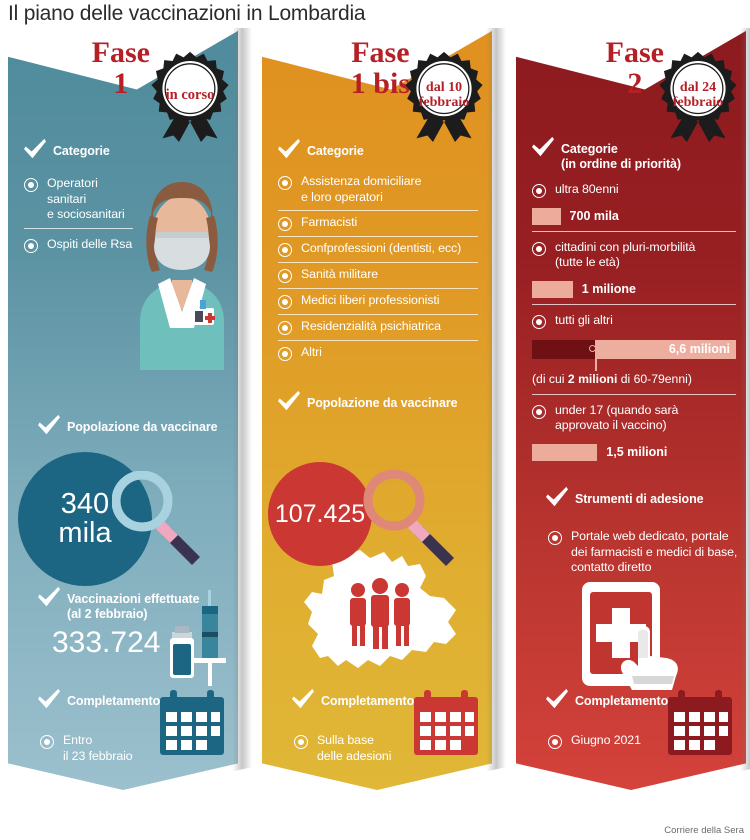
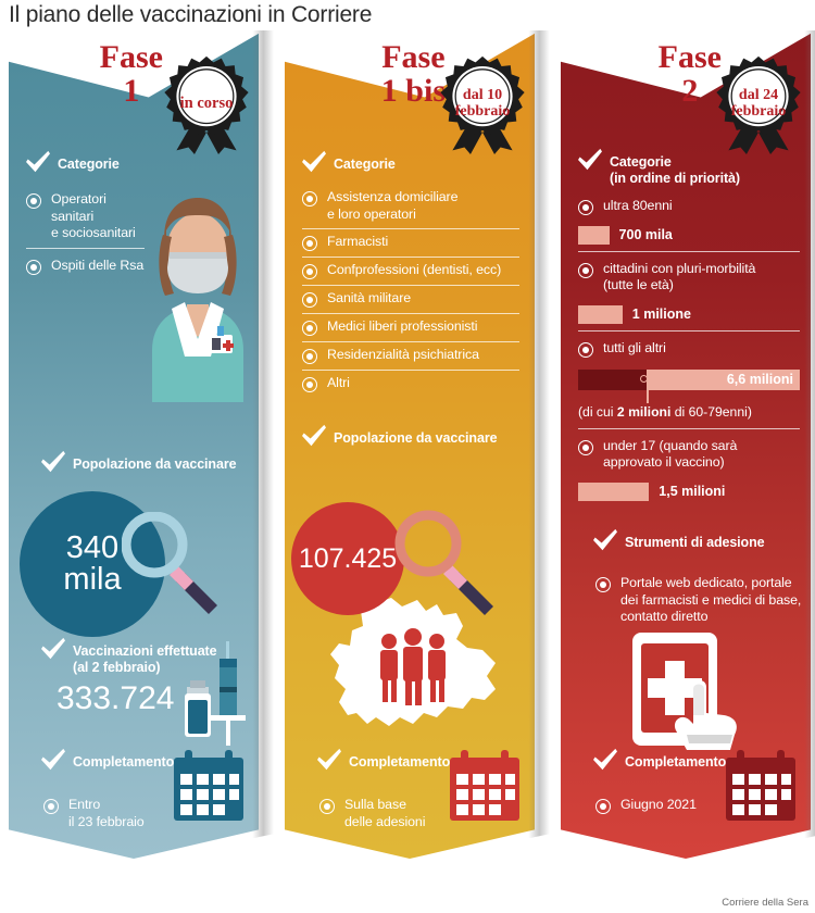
- Il piano delle vaccinazioni in Lombardia
+ Il piano delle vaccinazioni in Corriere
  Corriere della Sera
